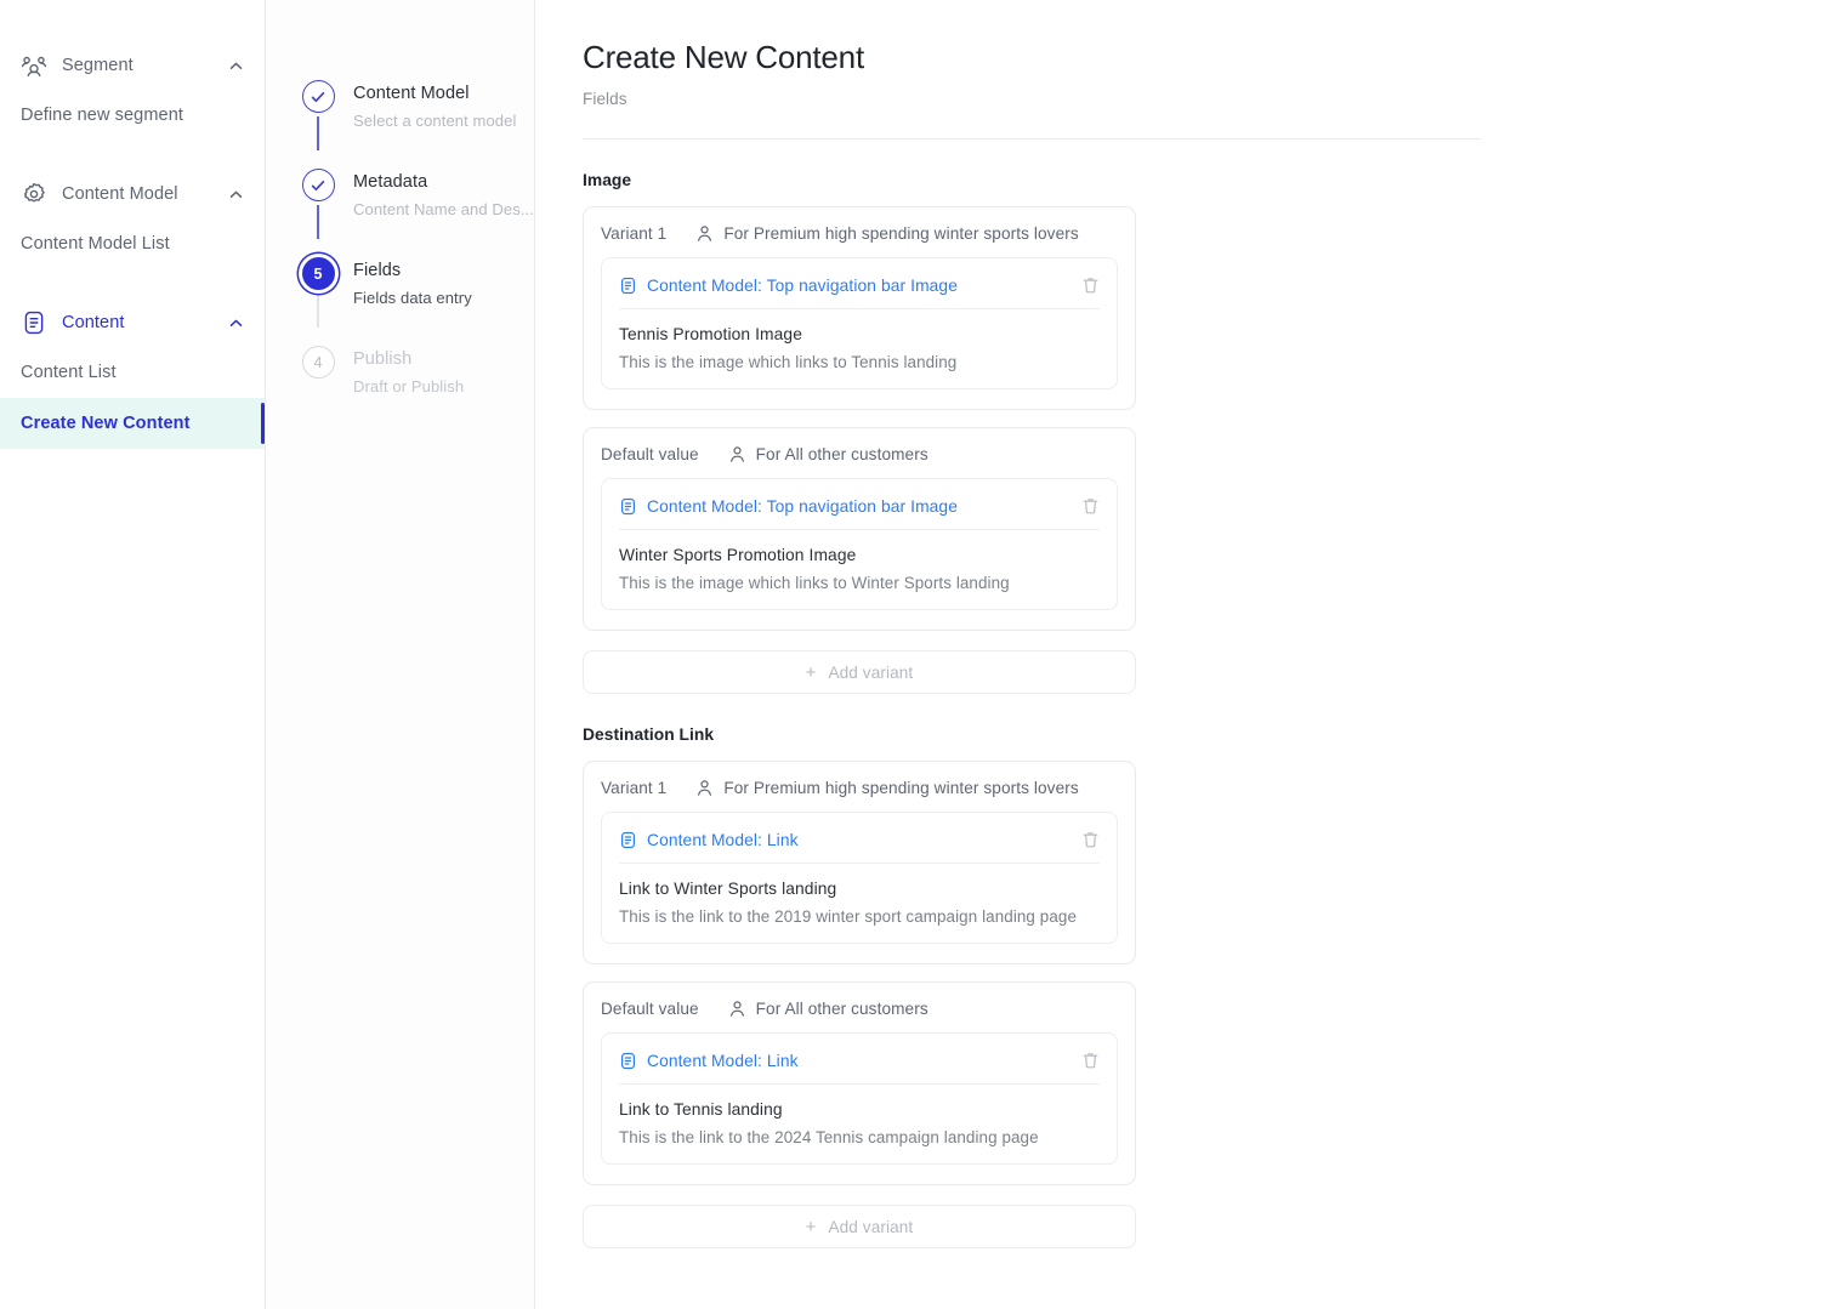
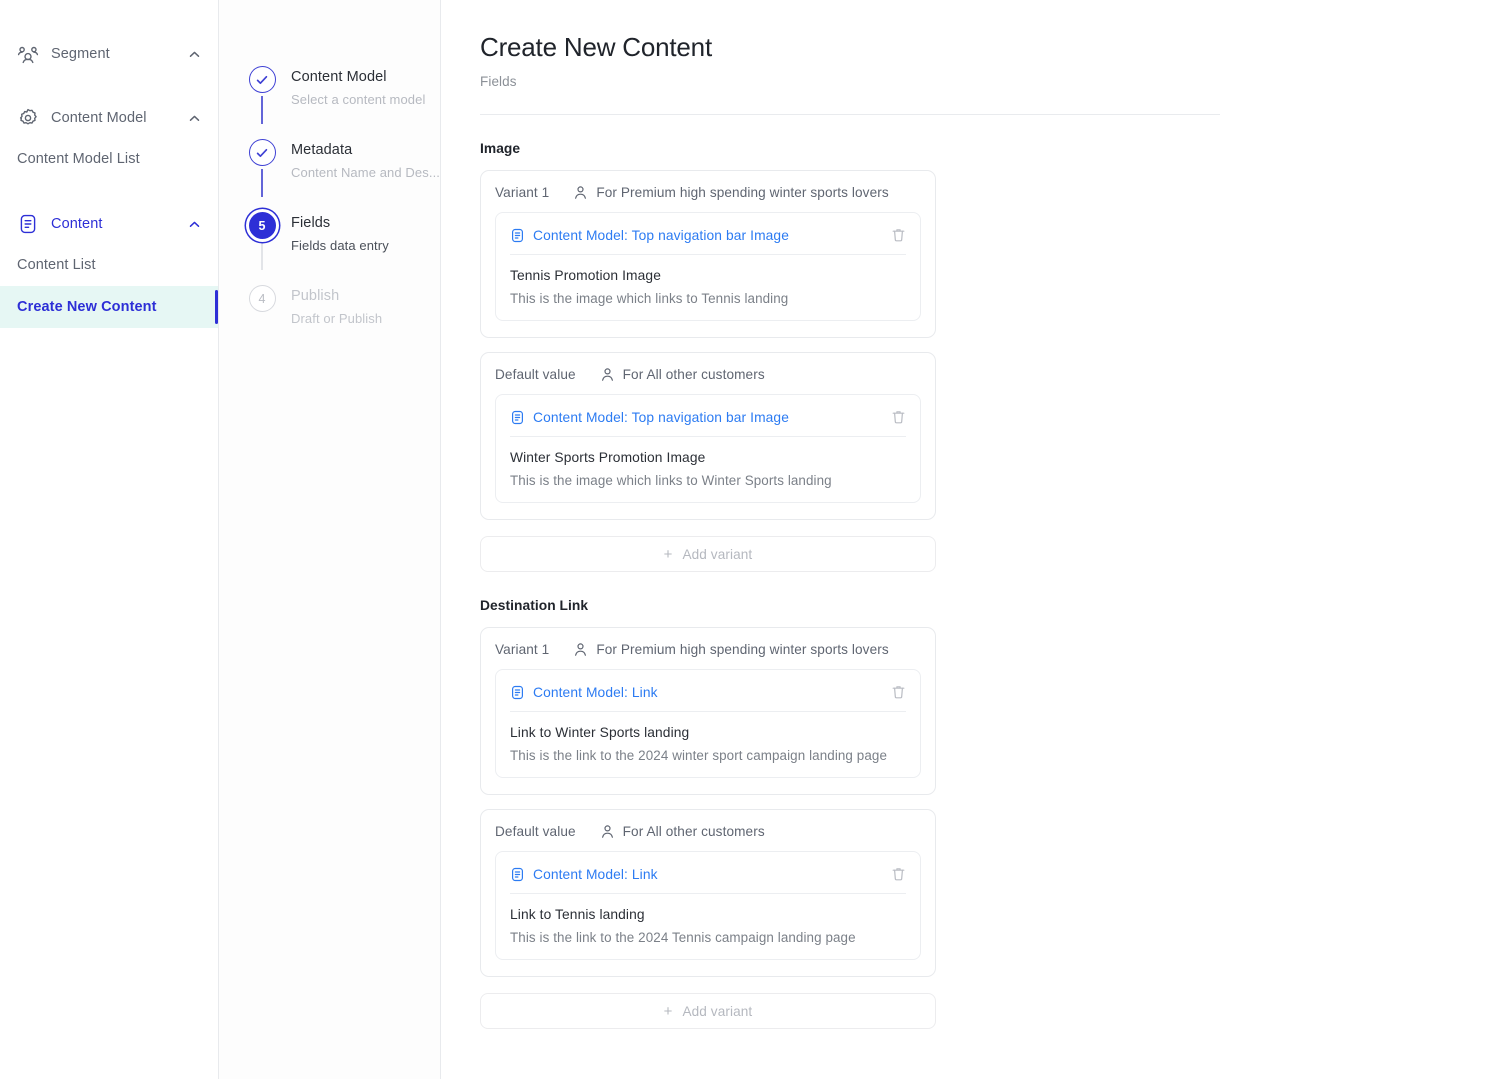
  Segment
- Define new segment
  Content Model
  Content Model List
  Content
  Content List
  Create New Content
  Content Model
  Select a content model
  Metadata
  Content Name and Des...
  5
  Fields
  Fields data entry
  4
  Publish
  Draft or Publish
  Create New Content
  Fields
  Image
  Variant 1
  For Premium high spending winter sports lovers
  Content Model: Top navigation bar Image
  Tennis Promotion Image
  This is the image which links to Tennis landing
  Default value
  For All other customers
  Content Model: Top navigation bar Image
  Winter Sports Promotion Image
  This is the image which links to Winter Sports landing
  +
  Add variant
  Destination Link
  Variant 1
  For Premium high spending winter sports lovers
  Content Model: Link
  Link to Winter Sports landing
- This is the link to the 2019 winter sport campaign landing page
+ This is the link to the 2024 winter sport campaign landing page
  Default value
  For All other customers
  Content Model: Link
  Link to Tennis landing
  This is the link to the 2024 Tennis campaign landing page
  +
  Add variant
